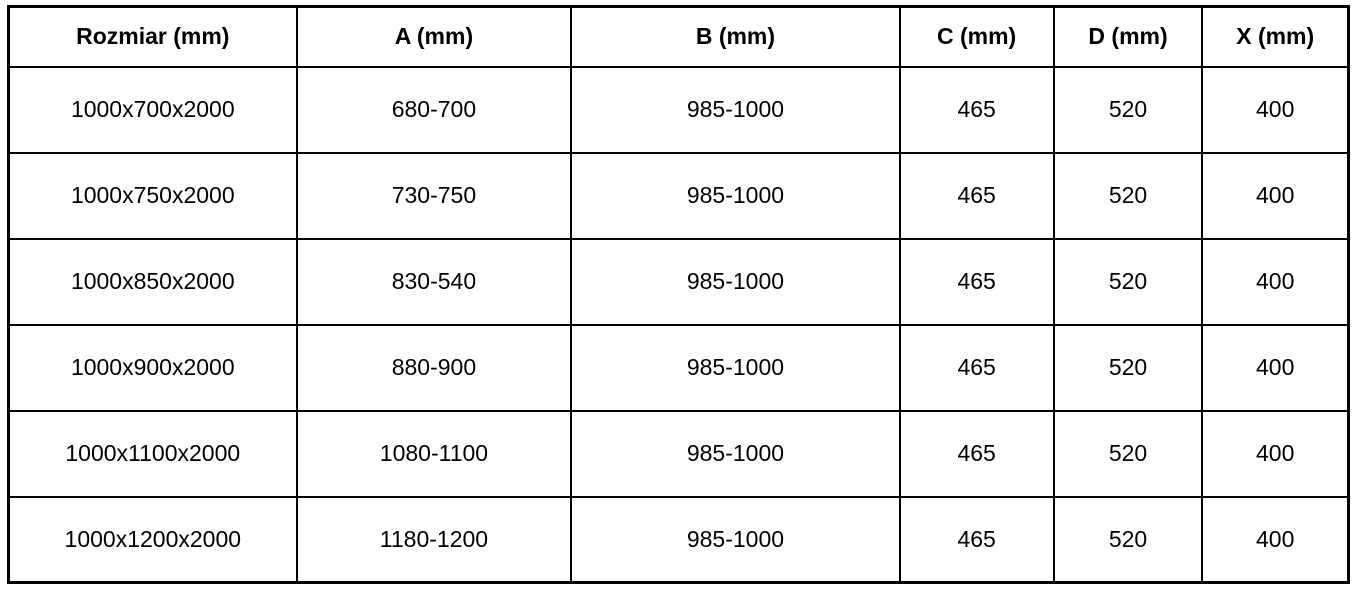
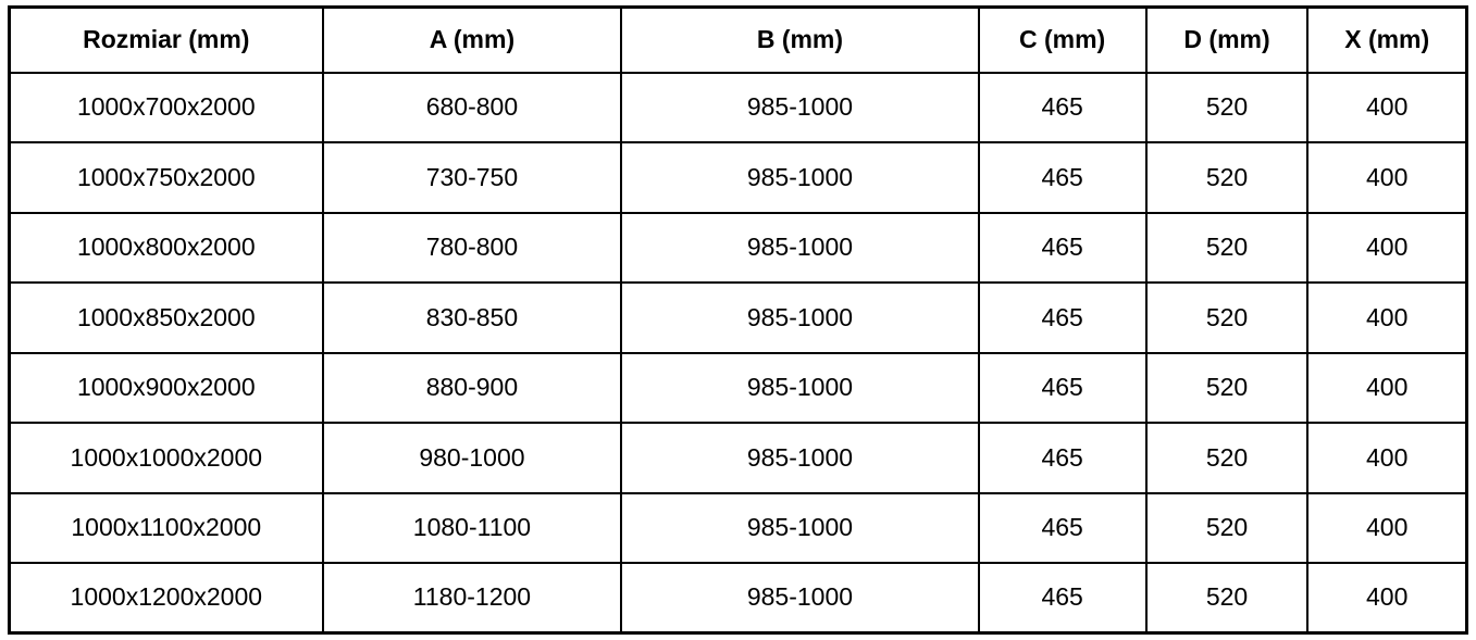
  Rozmiar (mm)	A (mm)	B (mm)	C (mm)	D (mm)	X (mm)
- 1000x700x2000	680-700	985-1000	465	520	400
+ 1000x700x2000	680-800	985-1000	465	520	400
  1000x750x2000	730-750	985-1000	465	520	400
+ 1000x800x2000	780-800	985-1000	465	520	400
- 1000x850x2000	830-540	985-1000	465	520	400
+ 1000x850x2000	830-850	985-1000	465	520	400
  1000x900x2000	880-900	985-1000	465	520	400
+ 1000x1000x2000	980-1000	985-1000	465	520	400
  1000x1100x2000	1080-1100	985-1000	465	520	400
  1000x1200x2000	1180-1200	985-1000	465	520	400
